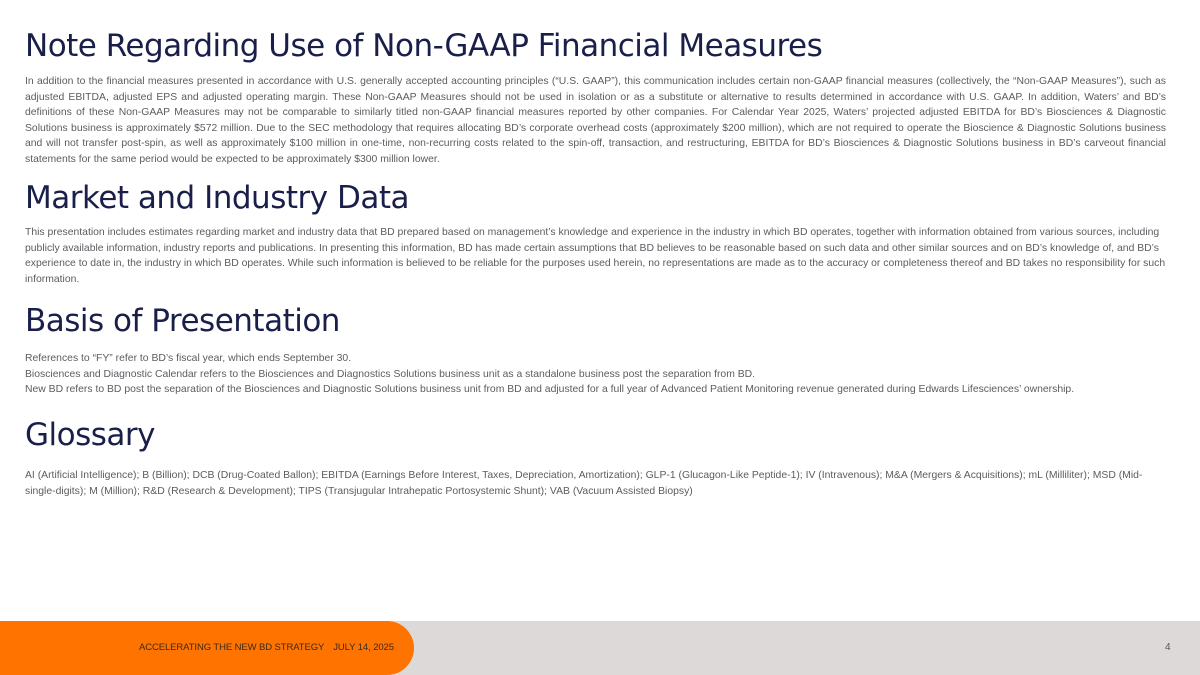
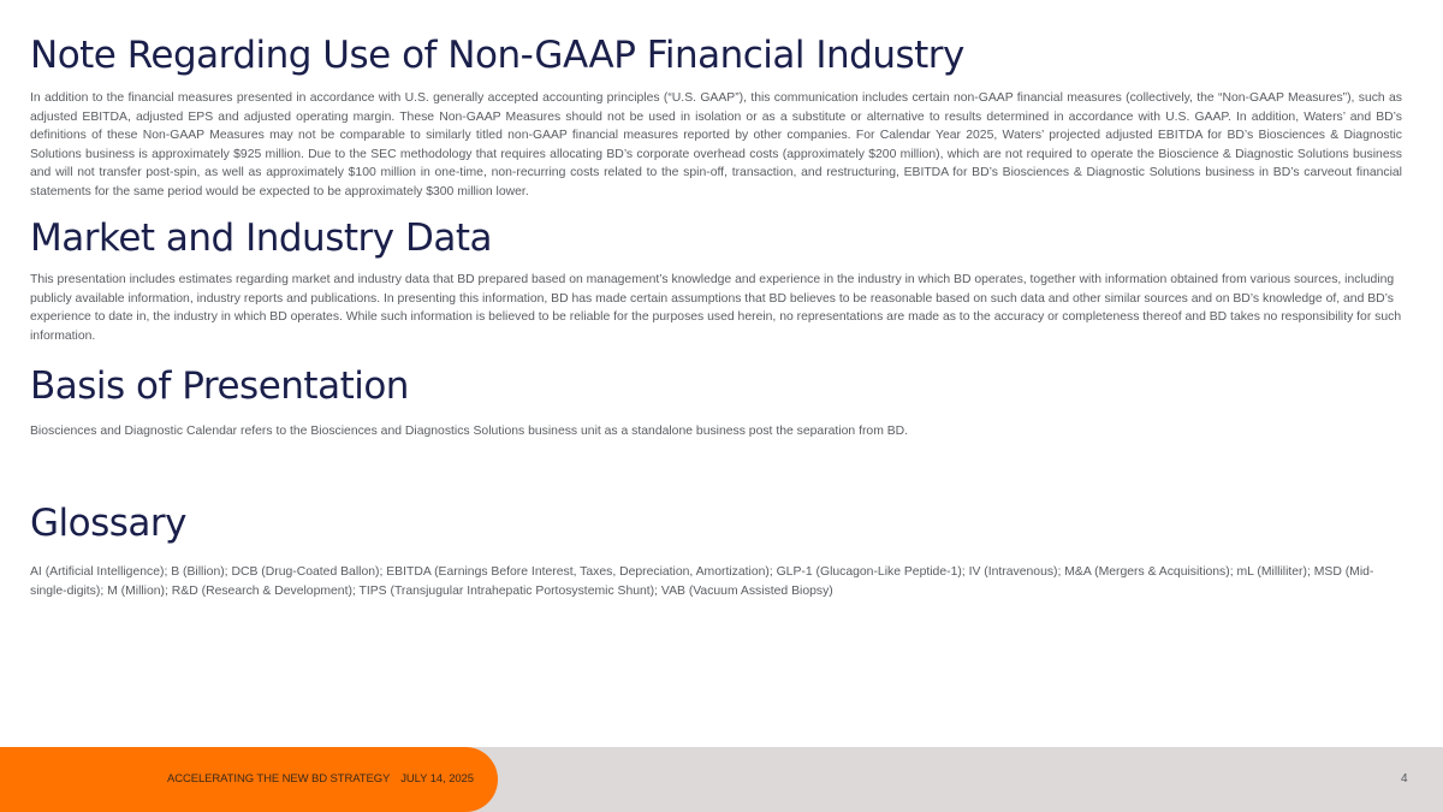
- Note Regarding Use of Non-GAAP Financial Measures
+ Note Regarding Use of Non-GAAP Financial Industry
- In addition to the financial measures presented in accordance with U.S. generally accepted accounting principles (“U.S. GAAP”), this communication includes certain non-GAAP financial measures (collectively, the “Non-GAAP Measures”), such as adjusted EBITDA, adjusted EPS and adjusted operating margin. These Non-GAAP Measures should not be used in isolation or as a substitute or alternative to results determined in accordance with U.S. GAAP. In addition, Waters’ and BD’s definitions of these Non-GAAP Measures may not be comparable to similarly titled non-GAAP financial measures reported by other companies. For Calendar Year 2025, Waters’ projected adjusted EBITDA for BD’s Biosciences & Diagnostic Solutions business is approximately $572 million. Due to the SEC methodology that requires allocating BD’s corporate overhead costs (approximately $200 million), which are not required to operate the Bioscience & Diagnostic Solutions business and will not transfer post-spin, as well as approximately $100 million in one-time, non-recurring costs related to the spin-off, transaction, and restructuring, EBITDA for BD’s Biosciences & Diagnostic Solutions business in BD’s carveout financial statements for the same period would be expected to be approximately $300 million lower.
+ In addition to the financial measures presented in accordance with U.S. generally accepted accounting principles (“U.S. GAAP”), this communication includes certain non-GAAP financial measures (collectively, the “Non-GAAP Measures”), such as adjusted EBITDA, adjusted EPS and adjusted operating margin. These Non-GAAP Measures should not be used in isolation or as a substitute or alternative to results determined in accordance with U.S. GAAP. In addition, Waters’ and BD’s definitions of these Non-GAAP Measures may not be comparable to similarly titled non-GAAP financial measures reported by other companies. For Calendar Year 2025, Waters’ projected adjusted EBITDA for BD’s Biosciences & Diagnostic Solutions business is approximately $925 million. Due to the SEC methodology that requires allocating BD’s corporate overhead costs (approximately $200 million), which are not required to operate the Bioscience & Diagnostic Solutions business and will not transfer post-spin, as well as approximately $100 million in one-time, non-recurring costs related to the spin-off, transaction, and restructuring, EBITDA for BD’s Biosciences & Diagnostic Solutions business in BD’s carveout financial statements for the same period would be expected to be approximately $300 million lower.
  Market and Industry Data
  This presentation includes estimates regarding market and industry data that BD prepared based on management’s knowledge and experience in the industry in which BD operates, together with information obtained from various sources, including publicly available information, industry reports and publications. In presenting this information, BD has made certain assumptions that BD believes to be reasonable based on such data and other similar sources and on BD’s knowledge of, and BD’s experience to date in, the industry in which BD operates. While such information is believed to be reliable for the purposes used herein, no representations are made as to the accuracy or completeness thereof and BD takes no responsibility for such information.
  Basis of Presentation
- References to “FY” refer to BD’s fiscal year, which ends September 30.
  Biosciences and Diagnostic Calendar refers to the Biosciences and Diagnostics Solutions business unit as a standalone business post the separation from BD.
- New BD refers to BD post the separation of the Biosciences and Diagnostic Solutions business unit from BD and adjusted for a full year of Advanced Patient Monitoring revenue generated during Edwards Lifesciences’ ownership.
  Glossary
  AI (Artificial Intelligence); B (Billion); DCB (Drug-Coated Ballon); EBITDA (Earnings Before Interest, Taxes, Depreciation, Amortization); GLP-1 (Glucagon-Like Peptide-1); IV (Intravenous); M&A (Mergers & Acquisitions); mL (Milliliter); MSD (Mid-single-digits); M (Million); R&D (Research & Development); TIPS (Transjugular Intrahepatic Portosystemic Shunt); VAB (Vacuum Assisted Biopsy)
  ACCELERATING THE NEW BD STRATEGY JULY 14, 2025
  4
